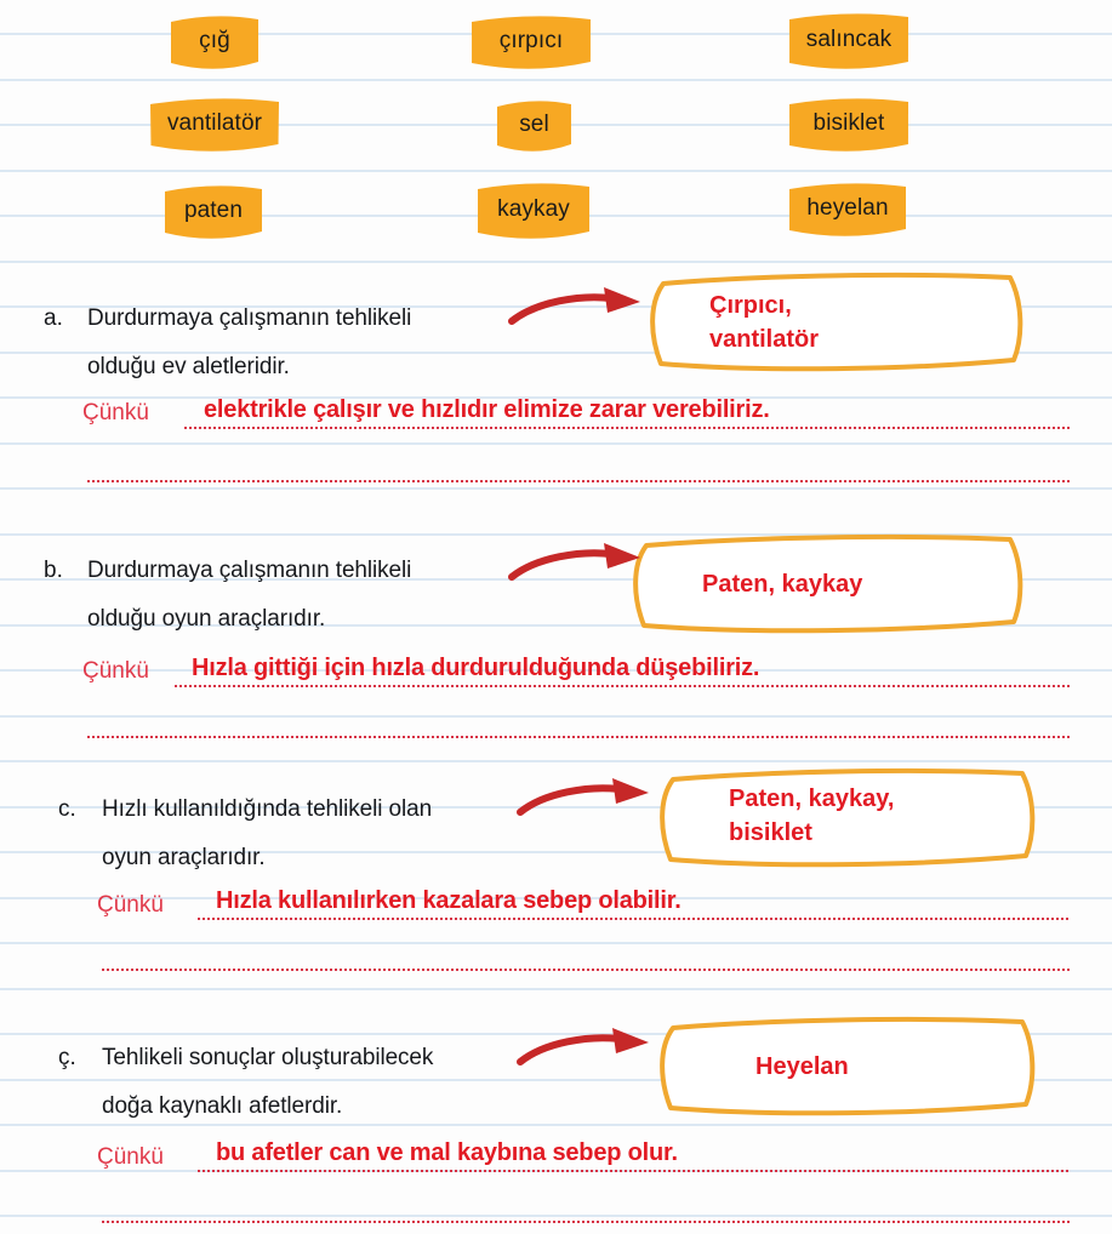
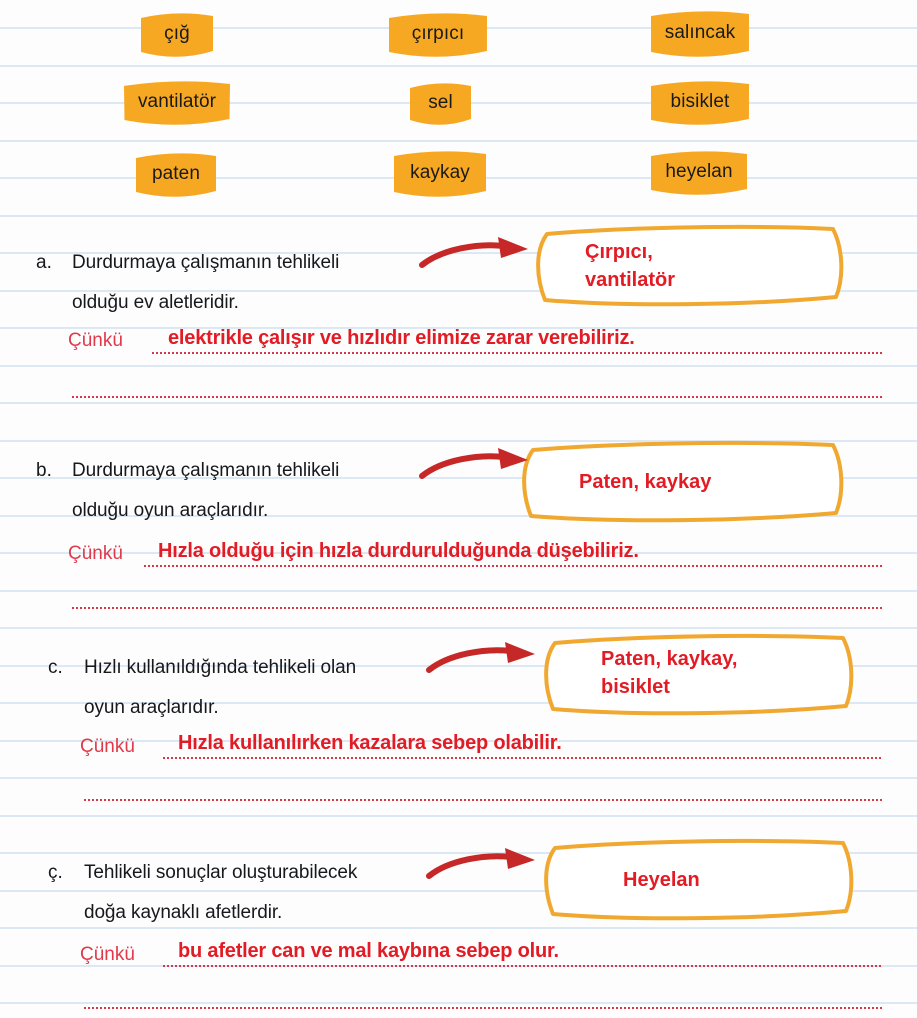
  çığ
  çırpıcı
  salıncak
  vantilatör
  sel
  bisiklet
  paten
  kaykay
  heyelan
  a.
  Durdurmaya çalışmanın tehlikeli
  olduğu ev aletleridir.
  Çünkü
  elektrikle çalışır ve hızlıdır elimize zarar verebiliriz.
  Çırpıcı,
  vantilatör
  b.
  Durdurmaya çalışmanın tehlikeli
  olduğu oyun araçlarıdır.
  Çünkü
- Hızla gittiği için hızla durdurulduğunda düşebiliriz.
+ Hızla olduğu için hızla durdurulduğunda düşebiliriz.
  Paten, kaykay
  c.
  Hızlı kullanıldığında tehlikeli olan
  oyun araçlarıdır.
  Çünkü
  Hızla kullanılırken kazalara sebep olabilir.
  Paten, kaykay,
  bisiklet
  ç.
  Tehlikeli sonuçlar oluşturabilecek
  doğa kaynaklı afetlerdir.
  Çünkü
  bu afetler can ve mal kaybına sebep olur.
  Heyelan
